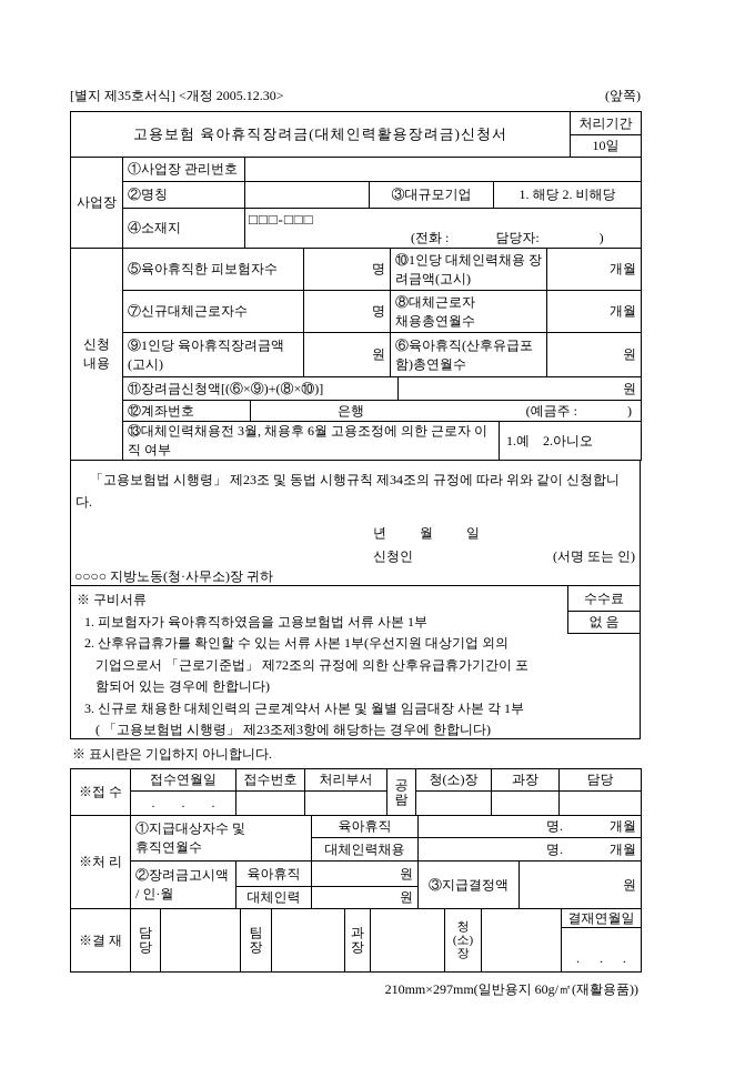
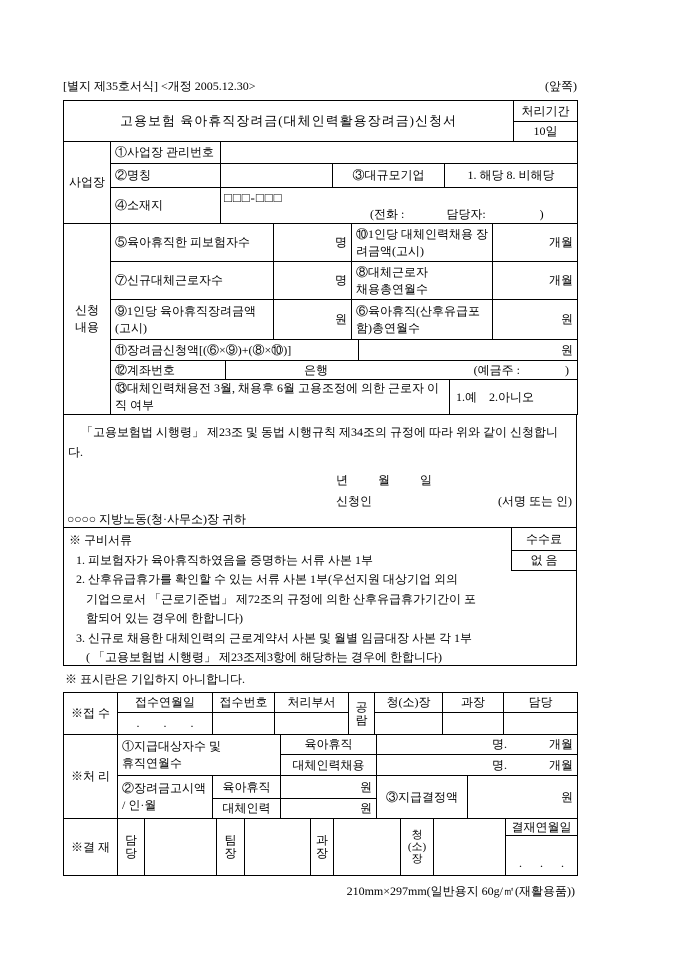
  [별지 제35호서식] <개정 2005.12.30>
  (앞쪽)
  고용보험 육아휴직장려금(대체인력활용장려금)신청서	처리기간
  10일
  사업장	①사업장 관리번호
- ②명칭		③대규모기업	1. 해당 2. 비해당
+ ②명칭		③대규모기업	1. 해당 8. 비해당
  ④소재지	□□□-□□□ (전화 : 담당자: )
  신청 내용	⑤육아휴직한 피보험자수	명	⑩1인당 대체인력채용 장려금액(고시)	개월
  ⑦신규대체근로자수	명	⑧대체근로자 채용총연월수	개월
  ⑨1인당 육아휴직장려금액 (고시)	원	⑥육아휴직(산후유급포함)총연월수	원
  ⑪장려금신청액[(⑥×⑨)+(⑧×⑩)] 원
  ⑫계좌번호 은행 (예금주 : )
  ⑬대체인력채용전 3월, 채용후 6월 고용조정에 의한 근로자 이직 여부 1.예 2.아니오
  「고용보험법 시행령」 제23조 및 동법 시행규칙 제34조의 규정에 따라 위와 같이 신청합니다.
  년 월 일
  신청인
  (서명 또는 인)
  ○○○○ 지방노동(청·사무소)장 귀하
  수수료
  없 음
  ※ 구비서류
- 1. 피보험자가 육아휴직하였음을 고용보험법 서류 사본 1부
+ 1. 피보험자가 육아휴직하였음을 증명하는 서류 사본 1부
  2. 산후유급휴가를 확인할 수 있는 서류 사본 1부(우선지원 대상기업 외의
  기업으로서 「근로기준법」 제72조의 규정에 의한 산후유급휴가기간이 포
  함되어 있는 경우에 한합니다)
  3. 신규로 채용한 대체인력의 근로계약서 사본 및 월별 임금대장 사본 각 1부
  ( 「고용보험법 시행령」 제23조제3항에 해당하는 경우에 한합니다)
  ※ 표시란은 기입하지 아니합니다.
  ※접 수	접수연월일	접수번호	처리부서	공 람	청(소)장	과장	담당
  . . .
  ※처 리	①지급대상자수 및 휴직연월수	육아휴직	명. 개월
  대체인력채용	명. 개월
  ②장려금고시액 / 인·월	육아휴직	원	③지급결정액	원
  대체인력	원
  ※결 재	담 당		팀 장		과 장		청 (소) 장		결재연월일 . . .
  210mm×297mm(일반용지 60g/㎡(재활용품))
